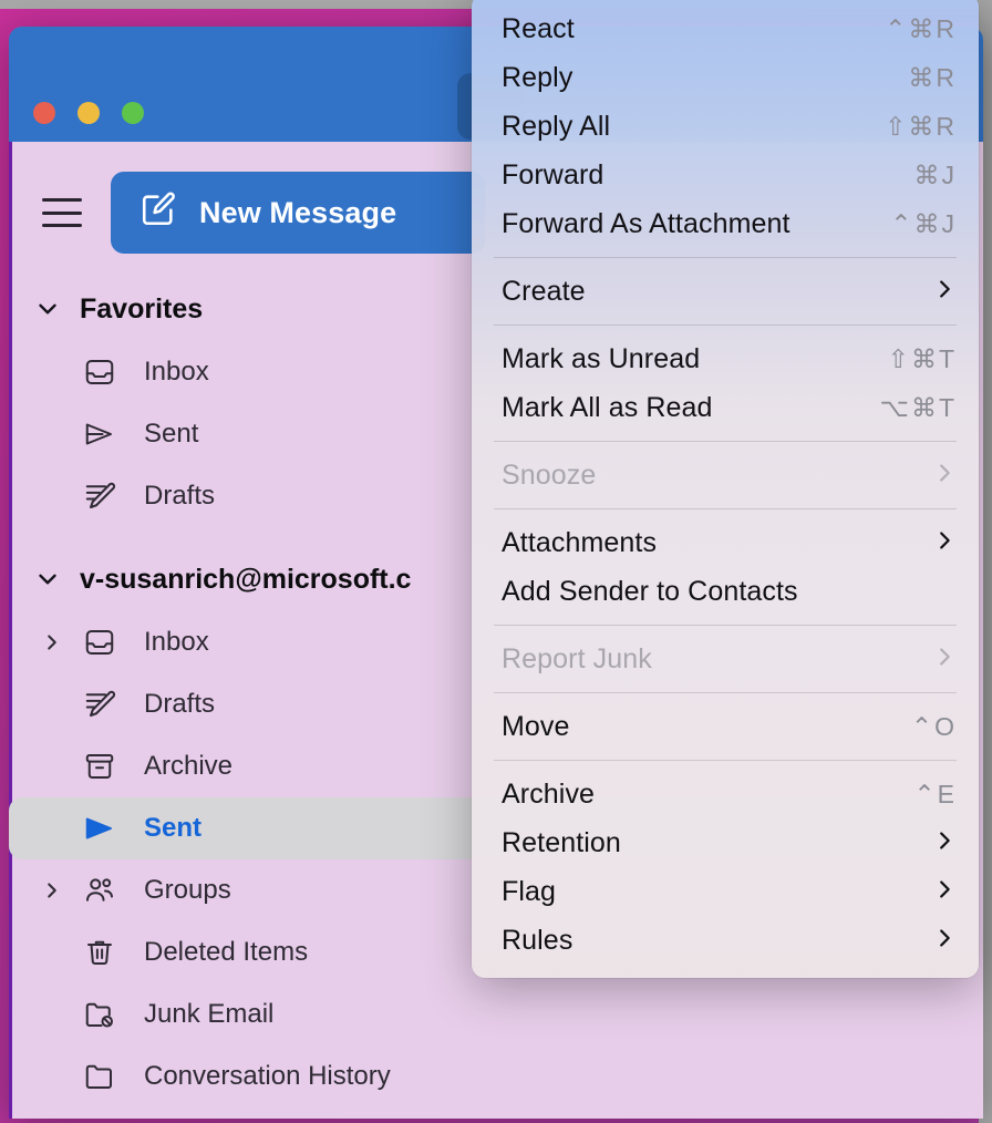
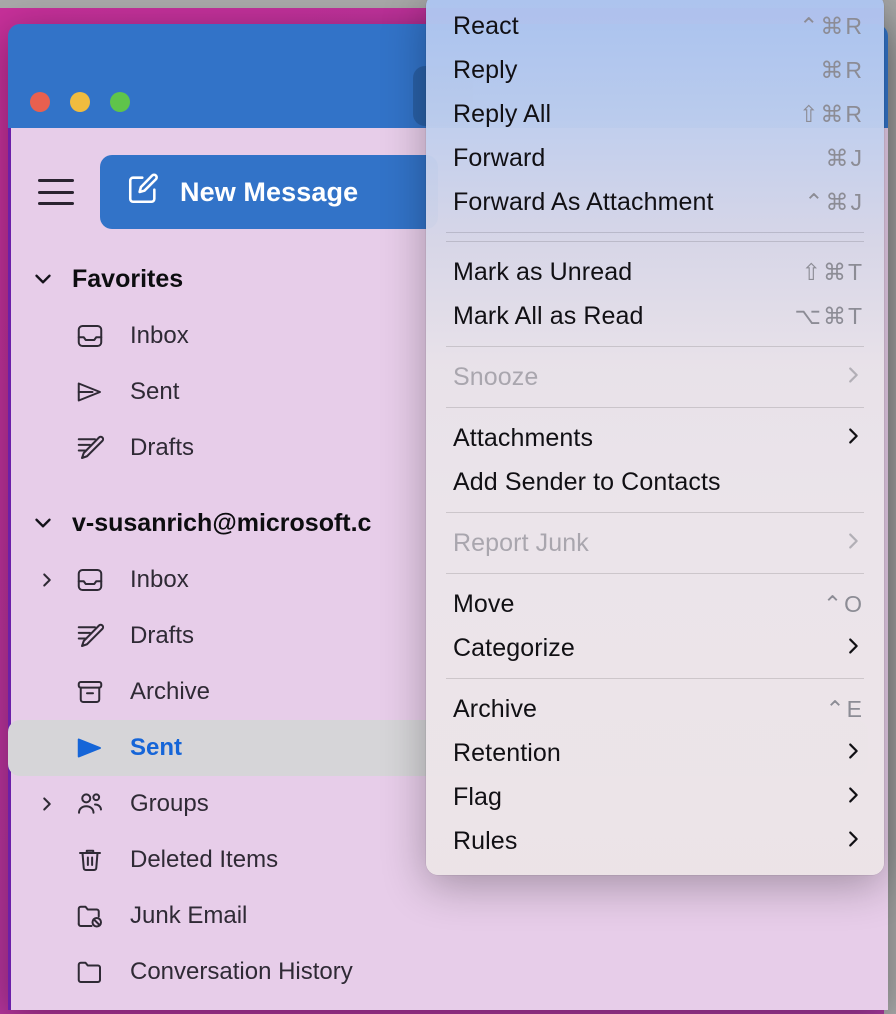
  New Message
  Favorites
  Inbox
  Sent
  Drafts
  v-susanrich@microsoft.c
  Inbox
  Drafts
  Archive
  Sent
  Groups
  Deleted Items
  Junk Email
  Conversation History
  React
  ⌃⌘R
  Reply
  ⌘R
  Reply All
  ⇧⌘R
  Forward
  ⌘J
  Forward As Attachment
  ⌃⌘J
- Create
  Mark as Unread
  ⇧⌘T
  Mark All as Read
  ⌥⌘T
  Snooze
  Attachments
  Add Sender to Contacts
  Report Junk
  Move
  ⌃O
+ Categorize
  Archive
  ⌃E
  Retention
  Flag
  Rules
